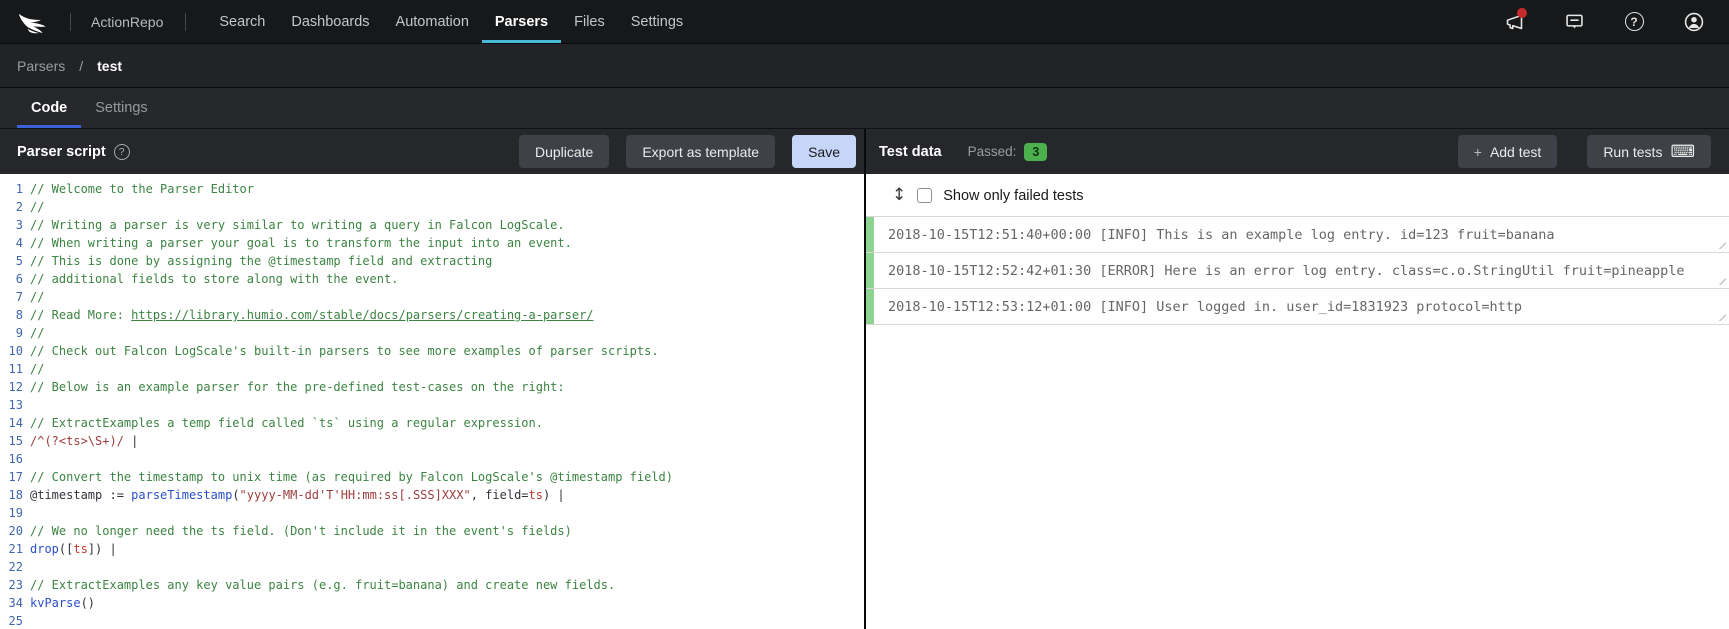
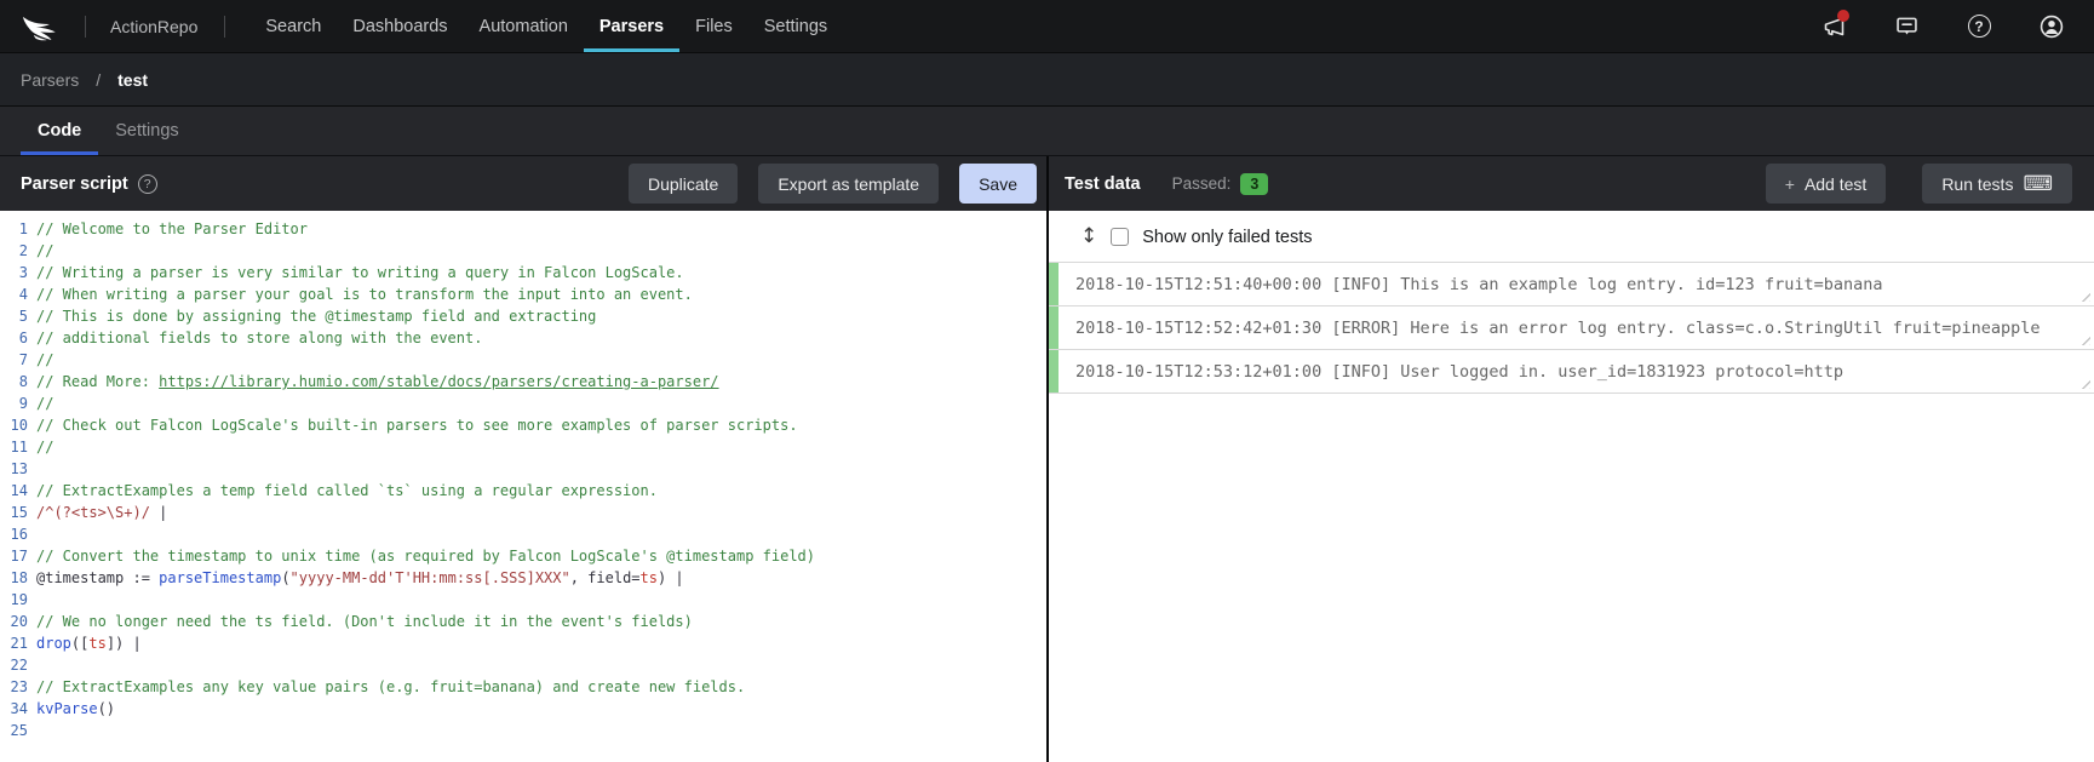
  ActionRepo
  Search
  Dashboards
  Automation
  Parsers
  Files
  Settings
  ?
  Parsers
  /
  test
  Code
  Settings
  Parser script
  ?
  Duplicate
  Export as template
  Save
  Test data
  Passed:
  3
  +
  Add test
  Run tests
  ⌨
  1
  // Welcome to the Parser Editor
  2
  //
  3
  // Writing a parser is very similar to writing a query in Falcon LogScale.
  4
  // When writing a parser your goal is to transform the input into an event.
  5
  // This is done by assigning the @timestamp field and extracting
  6
  // additional fields to store along with the event.
  7
  //
  8
  // Read More: https://library.humio.com/stable/docs/parsers/creating-a-parser/
  9
  //
  10
  // Check out Falcon LogScale's built-in parsers to see more examples of parser scripts.
  11
  //
- 12
- // Below is an example parser for the pre-defined test-cases on the right:
  13
  14
  // ExtractExamples a temp field called `ts` using a regular expression.
  15
  /^(?<ts>\S+)/ |
  16
  17
  // Convert the timestamp to unix time (as required by Falcon LogScale's @timestamp field)
  18
  @timestamp := parseTimestamp("yyyy-MM-dd'T'HH:mm:ss[.SSS]XXX", field=ts) |
  19
  20
  // We no longer need the ts field. (Don't include it in the event's fields)
  21
  drop([ts]) |
  22
  23
  // ExtractExamples any key value pairs (e.g. fruit=banana) and create new fields.
  34
  kvParse()
  25
  ↕
  Show only failed tests
  2018-10-15T12:51:40+00:00 [INFO] This is an example log entry. id=123 fruit=banana
  2018-10-15T12:52:42+01:30 [ERROR] Here is an error log entry. class=c.o.StringUtil fruit=pineapple
  2018-10-15T12:53:12+01:00 [INFO] User logged in. user_id=1831923 protocol=http
